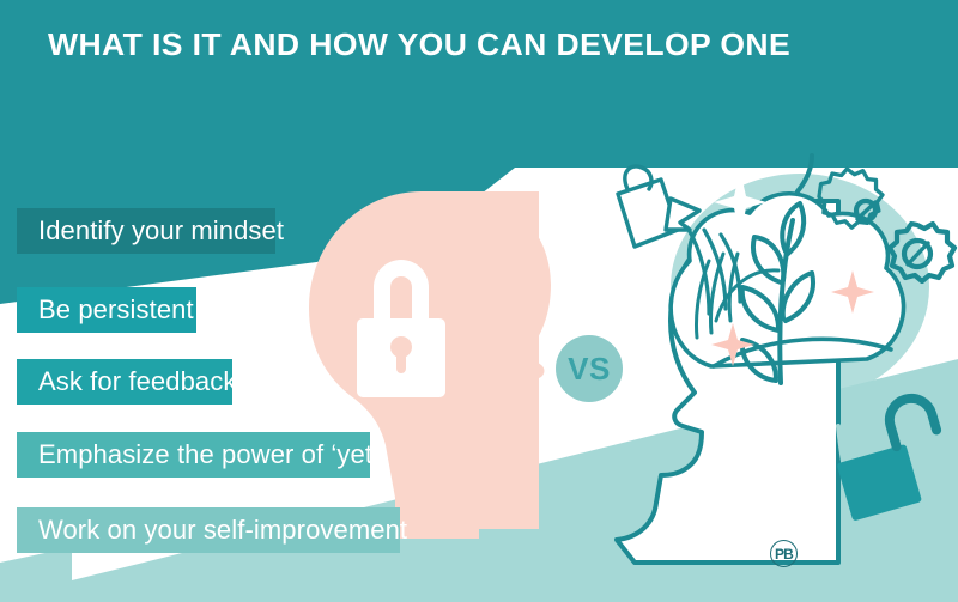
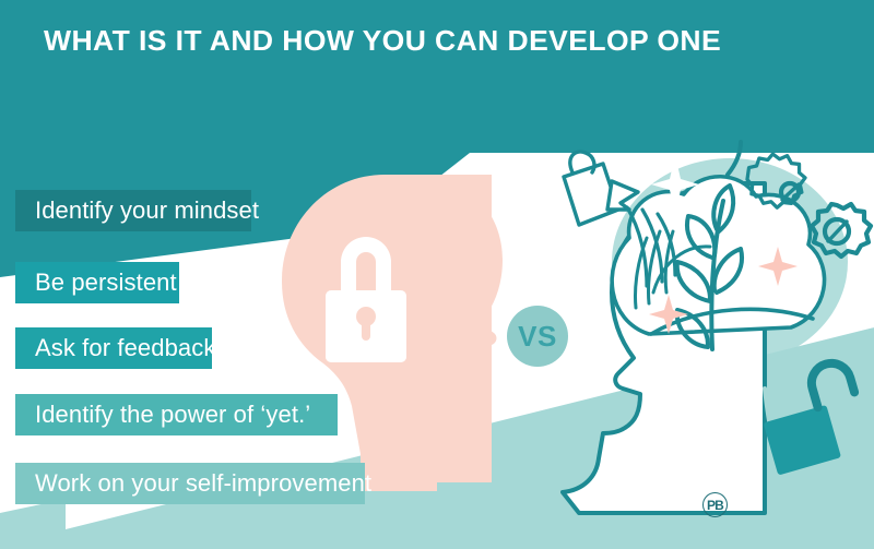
  WHAT IS IT AND HOW YOU CAN DEVELOP ONE
  Identify your mindset
  Be persistent
  Ask for feedback
- Emphasize the power of ‘yet.’
+ Identify the power of ‘yet.’
  Work on your self-improvement
  VS
  PB
